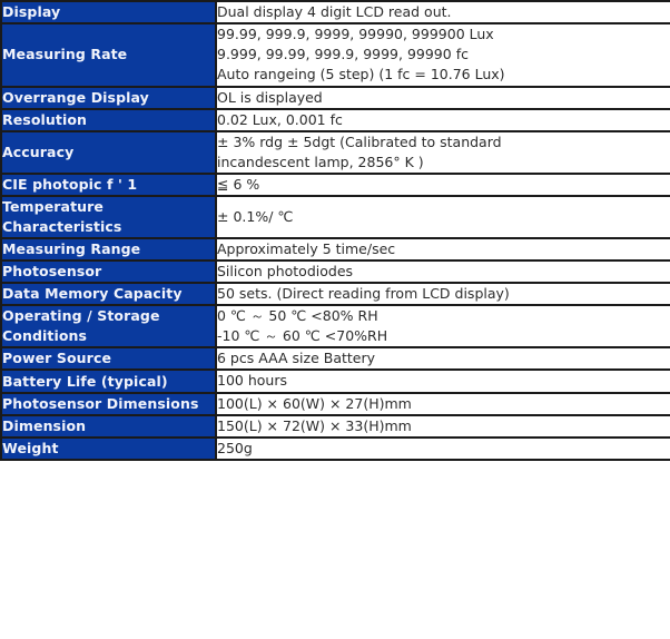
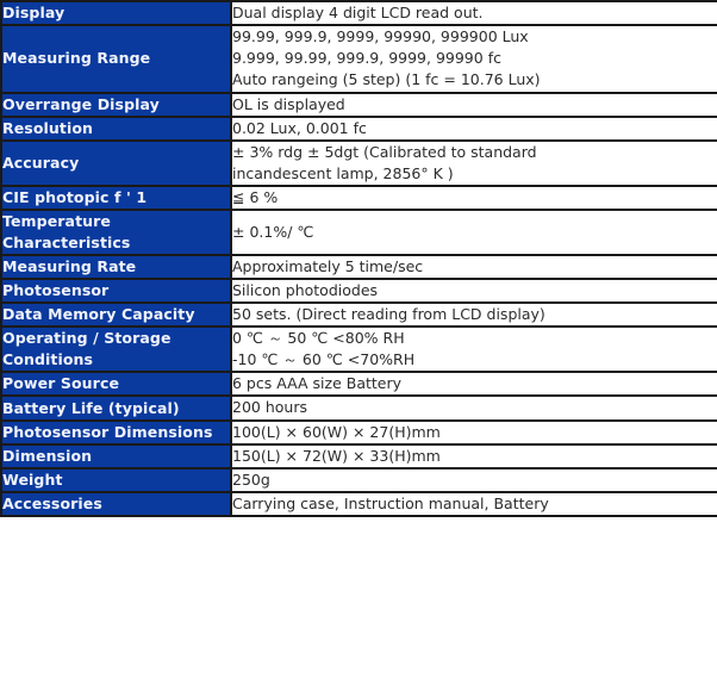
  Display	Dual display 4 digit LCD read out.
- Measuring Rate	99.99, 999.9, 9999, 99990, 999900 Lux 9.999, 99.99, 999.9, 9999, 99990 fc Auto rangeing (5 step) (1 fc = 10.76 Lux)
+ Measuring Range	99.99, 999.9, 9999, 99990, 999900 Lux 9.999, 99.99, 999.9, 9999, 99990 fc Auto rangeing (5 step) (1 fc = 10.76 Lux)
  Overrange Display	OL is displayed
  Resolution	0.02 Lux, 0.001 fc
  Accuracy	± 3% rdg ± 5dgt (Calibrated to standard incandescent lamp, 2856° K )
  CIE photopic f ' 1	≦ 6 %
  Temperature Characteristics	± 0.1%/ ℃
- Measuring Range	Approximately 5 time/sec
+ Measuring Rate	Approximately 5 time/sec
  Photosensor	Silicon photodiodes
  Data Memory Capacity	50 sets. (Direct reading from LCD display)
  Operating / Storage Conditions	0 ℃ ～ 50 ℃ <80% RH -10 ℃ ～ 60 ℃ <70%RH
  Power Source	6 pcs AAA size Battery
- Battery Life (typical)	100 hours
+ Battery Life (typical)	200 hours
  Photosensor Dimensions	100(L) × 60(W) × 27(H)mm
  Dimension	150(L) × 72(W) × 33(H)mm
  Weight	250g
+ Accessories	Carrying case, Instruction manual, Battery
